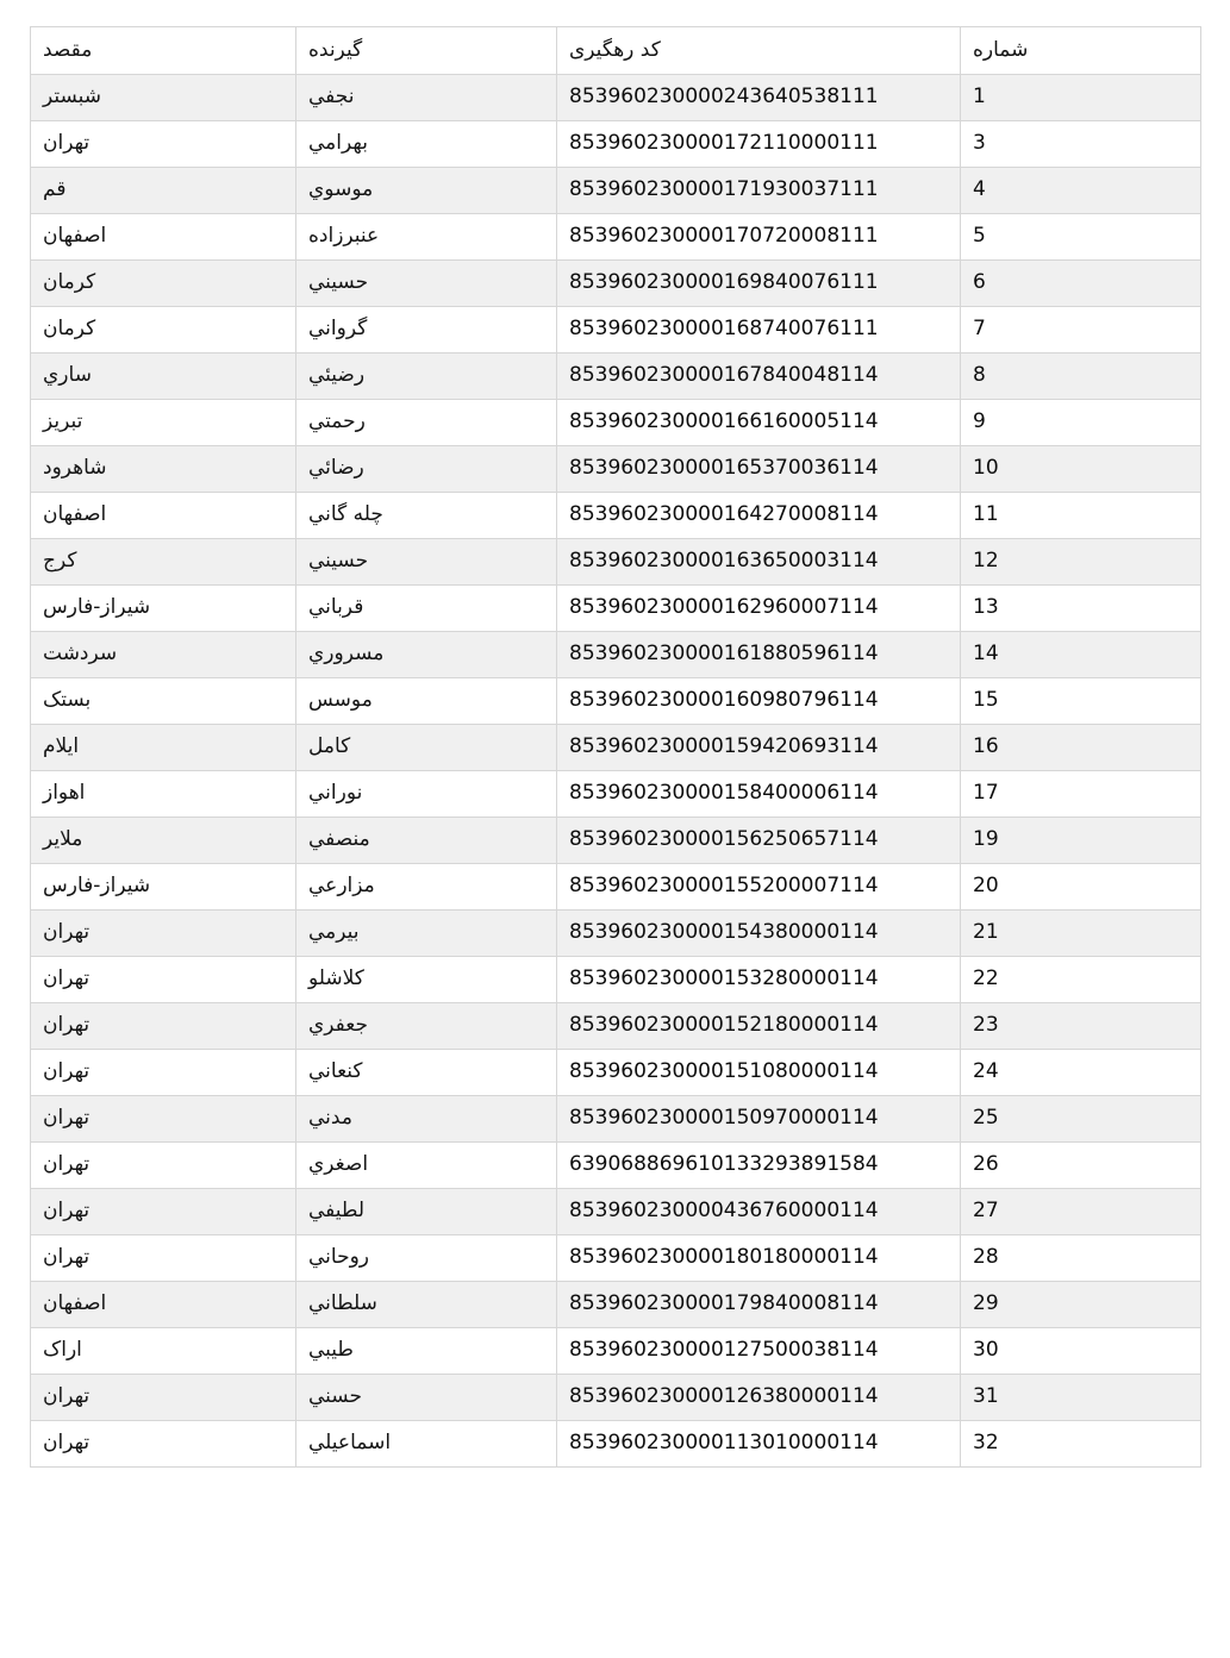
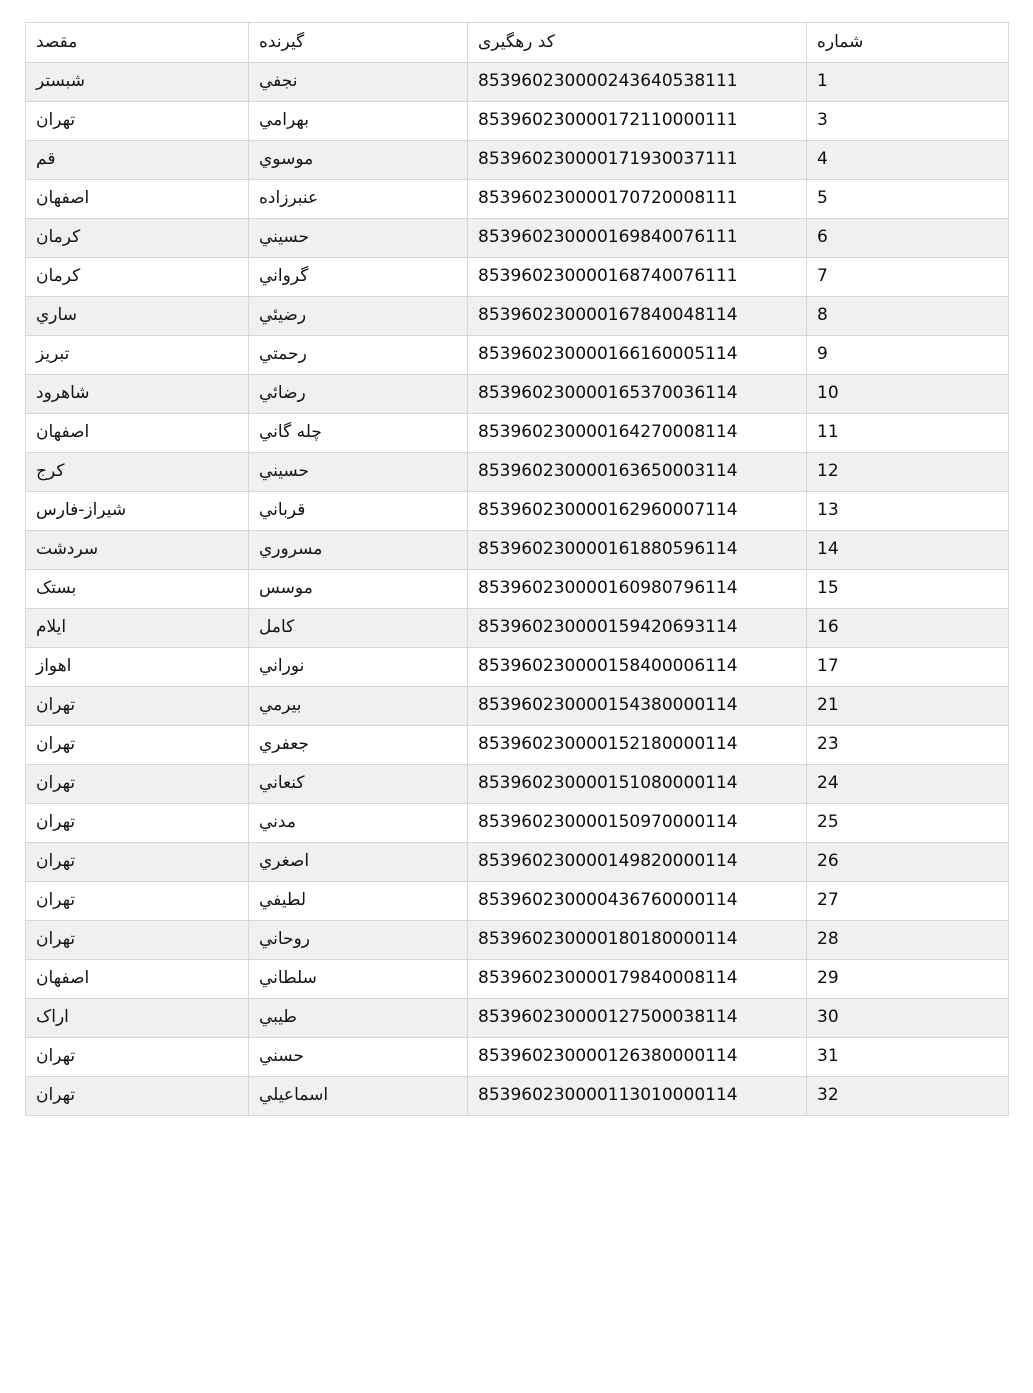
  شماره	کد رهگیری	گیرنده	مقصد
  1	853960230000243640538111	نجفي	شبستر
  3	853960230000172110000111	بهرامي	تهران
  4	853960230000171930037111	موسوي	قم
  5	853960230000170720008111	عنبرزاده	اصفهان
  6	853960230000169840076111	حسيني	كرمان
  7	853960230000168740076111	گرواني	كرمان
  8	853960230000167840048114	رضيئي	ساري
  9	853960230000166160005114	رحمتي	تبريز
  10	853960230000165370036114	رضائي	شاهرود
  11	853960230000164270008114	چله گاني	اصفهان
  12	853960230000163650003114	حسيني	كرج
  13	853960230000162960007114	قرباني	شيراز-فارس
  14	853960230000161880596114	مسروري	سردشت
  15	853960230000160980796114	موسس	بستک
  16	853960230000159420693114	كامل	ايلام
  17	853960230000158400006114	نوراني	اهواز
- 19	853960230000156250657114	منصفي	ملاير
- 20	853960230000155200007114	مزارعي	شيراز-فارس
  21	853960230000154380000114	بيرمي	تهران
- 22	853960230000153280000114	كلاشلو	تهران
  23	853960230000152180000114	جعفري	تهران
  24	853960230000151080000114	كنعاني	تهران
  25	853960230000150970000114	مدني	تهران
- 26	639068869610133293891584	اصغري	تهران
+ 26	853960230000149820000114	اصغري	تهران
  27	853960230000436760000114	لطيفي	تهران
  28	853960230000180180000114	روحاني	تهران
  29	853960230000179840008114	سلطاني	اصفهان
  30	853960230000127500038114	طيبي	اراک
  31	853960230000126380000114	حسني	تهران
  32	853960230000113010000114	اسماعيلي	تهران
